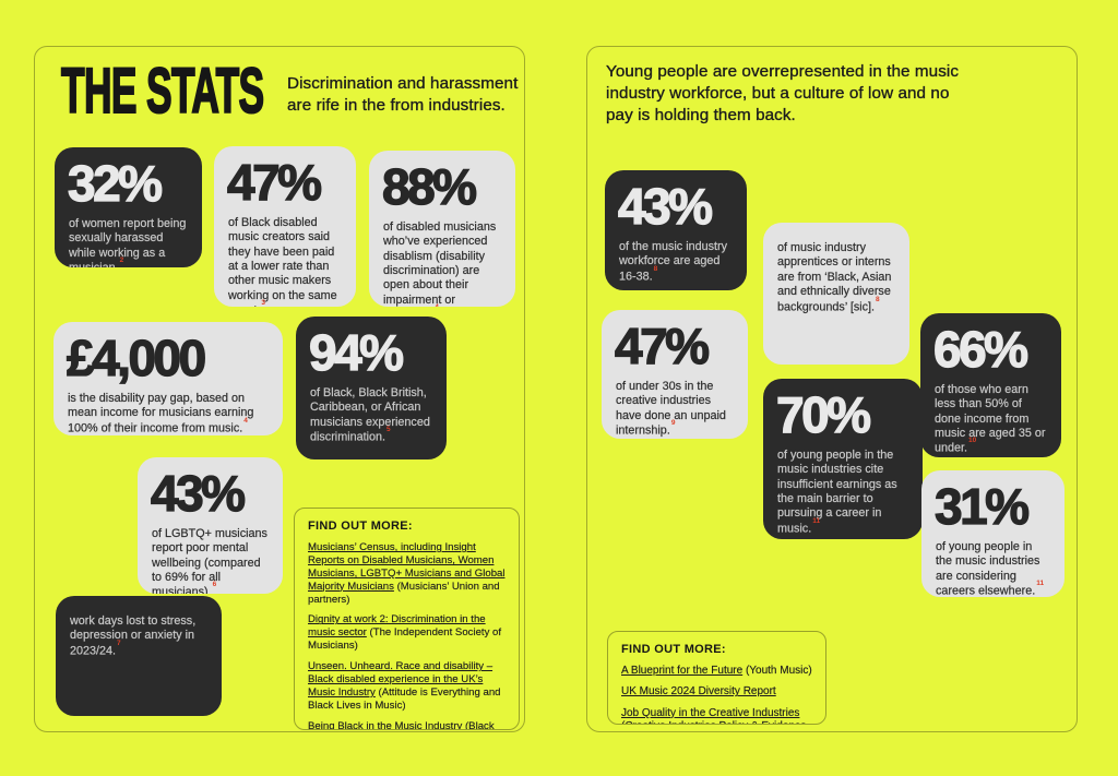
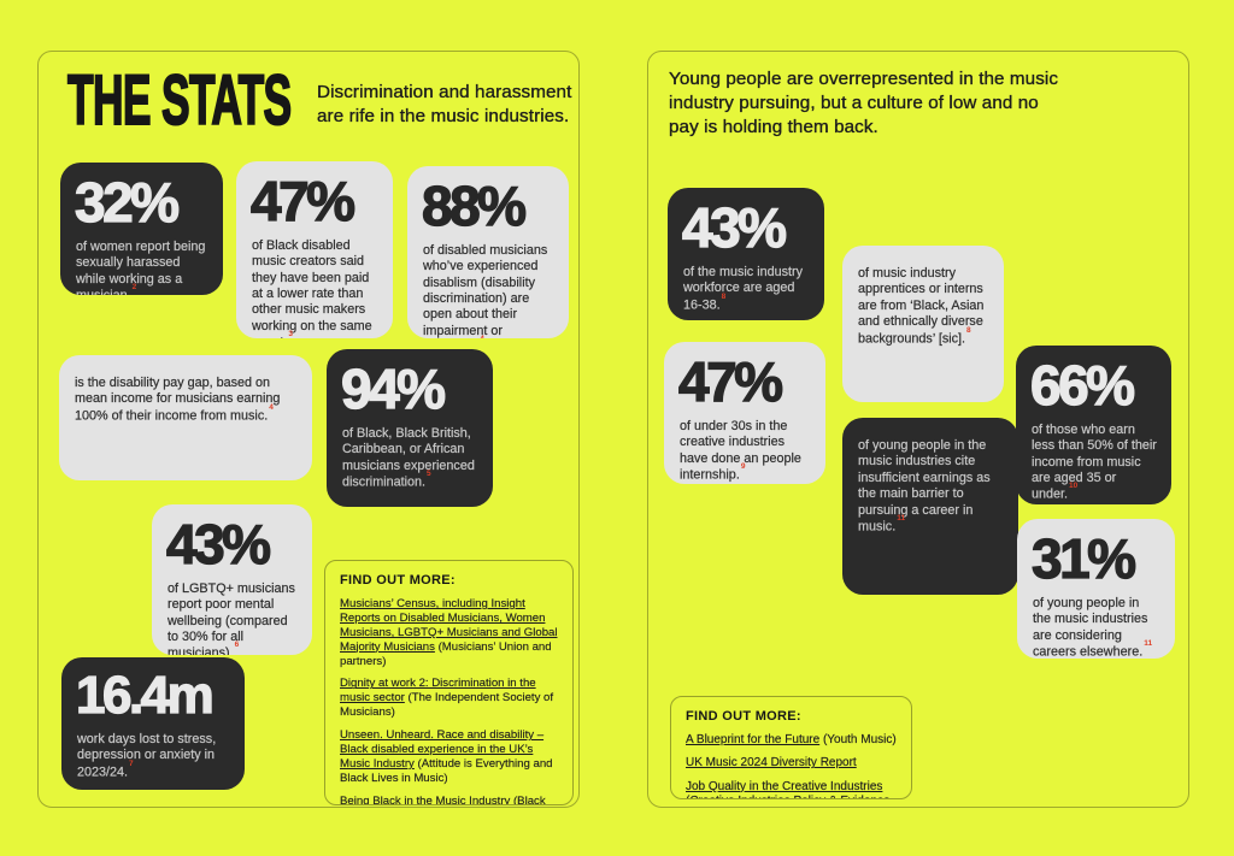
  THE STATS
- Discrimination and harassment are rife in the from industries.
+ Discrimination and harassment are rife in the music industries.
  32%
  of women report being sexually harassed while working as a
  47%
  of Black disabled music creators said they have been paid at a lower rate than other music makers working on the same
  88%
  of disabled musicians who’ve experienced disablism (disability discrimination) are open about their impairment or
- £4,000
  is the disability pay gap, based on mean income for musicians earning 100% of their income from music.
  94%
  of Black, Black British, Caribbean, or African musicians experienced discrimination.
  43%
- of LGBTQ+ musicians report poor mental wellbeing (compared to 69% for all musicians).
+ of LGBTQ+ musicians report poor mental wellbeing (compared to 30% for all musicians).
+ 16.4m
  work days lost to stress, depression or anxiety in 2023/24.
  FIND OUT MORE:
  Musicians’ Census, including Insight Reports on Disabled Musicians, Women Musicians, LGBTQ+ Musicians and Global Majority Musicians (Musicians’ Union and partners)
  Dignity at work 2: Discrimination in the music sector (The Independent Society of Musicians)
  Unseen. Unheard. Race and disability – Black disabled experience in the UK’s Music Industry (Attitude is Everything and Black Lives in Music)
  Being Black in the Music Industry (Black
- Young people are overrepresented in the music industry workforce, but a culture of low and no pay is holding them back.
+ Young people are overrepresented in the music industry pursuing, but a culture of low and no pay is holding them back.
  43%
  of the music industry workforce are aged 16-38.
  of music industry apprentices or interns are from ‘Black, Asian and ethnically diverse backgrounds’ [sic].
  47%
- of under 30s in the creative industries have done an unpaid internship.
+ of under 30s in the creative industries have done an people internship.
- 70%
  of young people in the music industries cite insufficient earnings as the main barrier to pursuing a career in music.
  66%
- of those who earn less than 50% of done income from music are aged 35 or under.
+ of those who earn less than 50% of their income from music are aged 35 or under.
  31%
  of young people in the music industries are considering careers elsewhere.
  FIND OUT MORE:
  A Blueprint for the Future (Youth Music)
  UK Music 2024 Diversity Report
